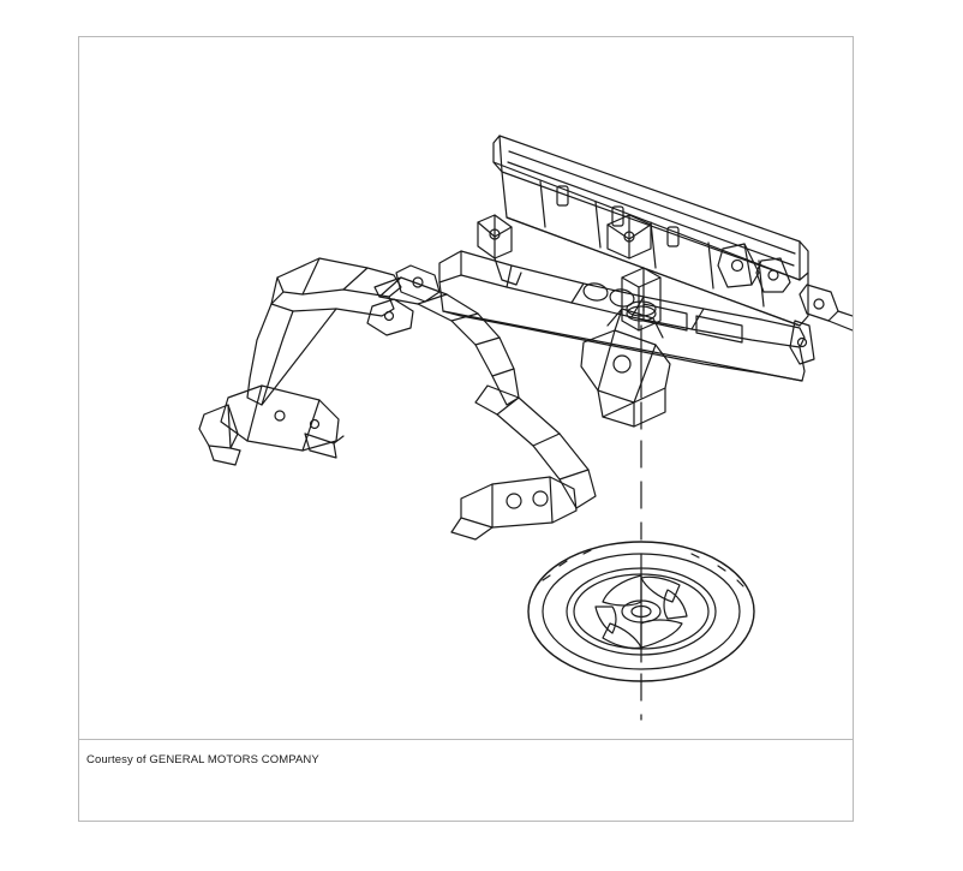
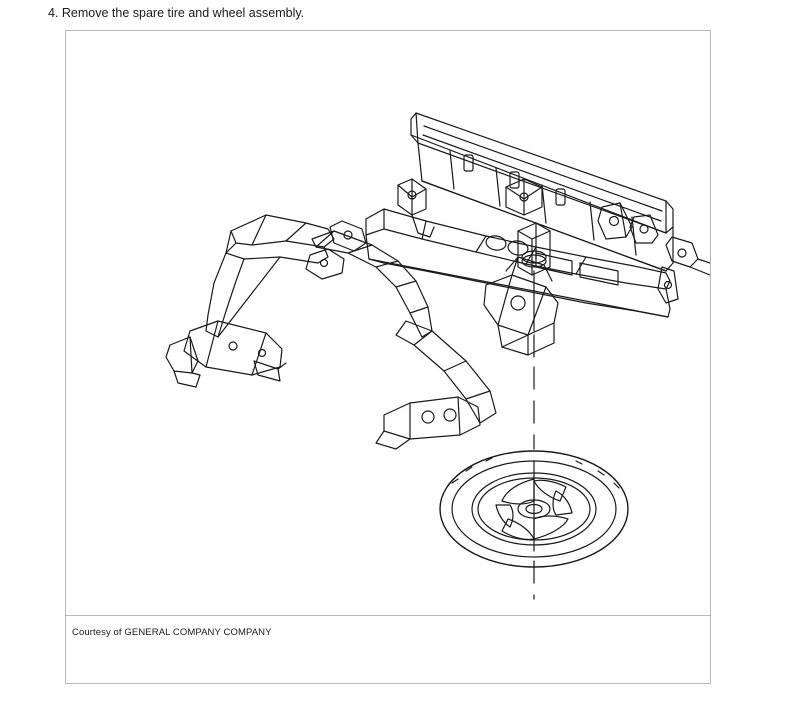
+ 4. Remove the spare tire and wheel assembly.
- Courtesy of GENERAL MOTORS COMPANY
+ Courtesy of GENERAL COMPANY COMPANY
